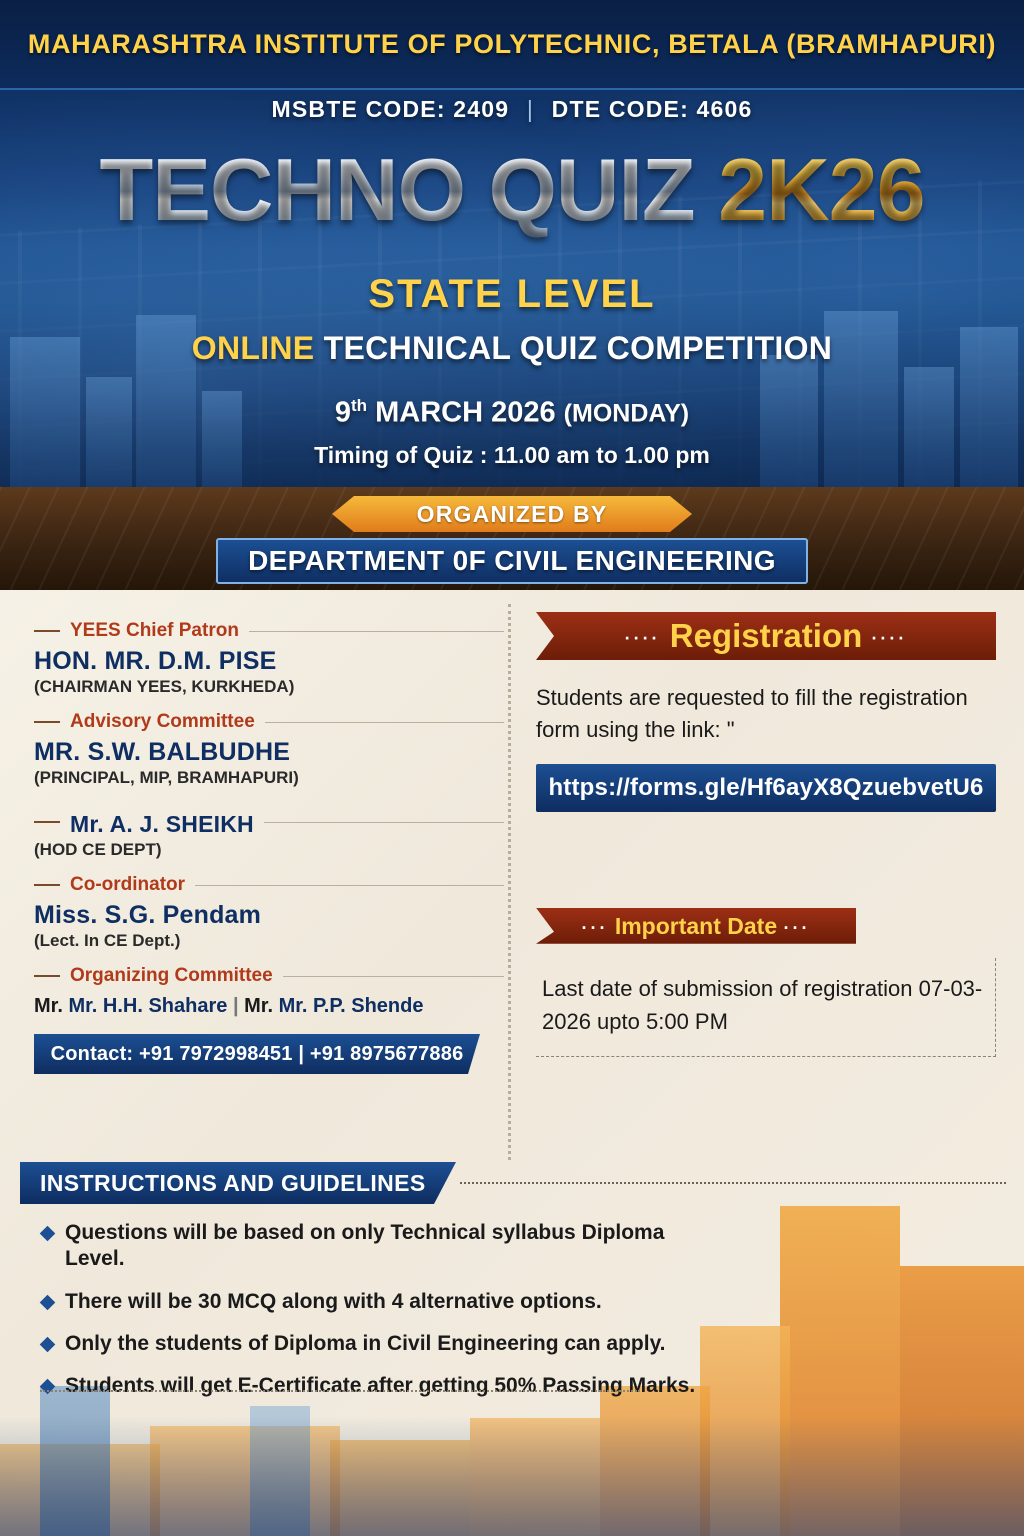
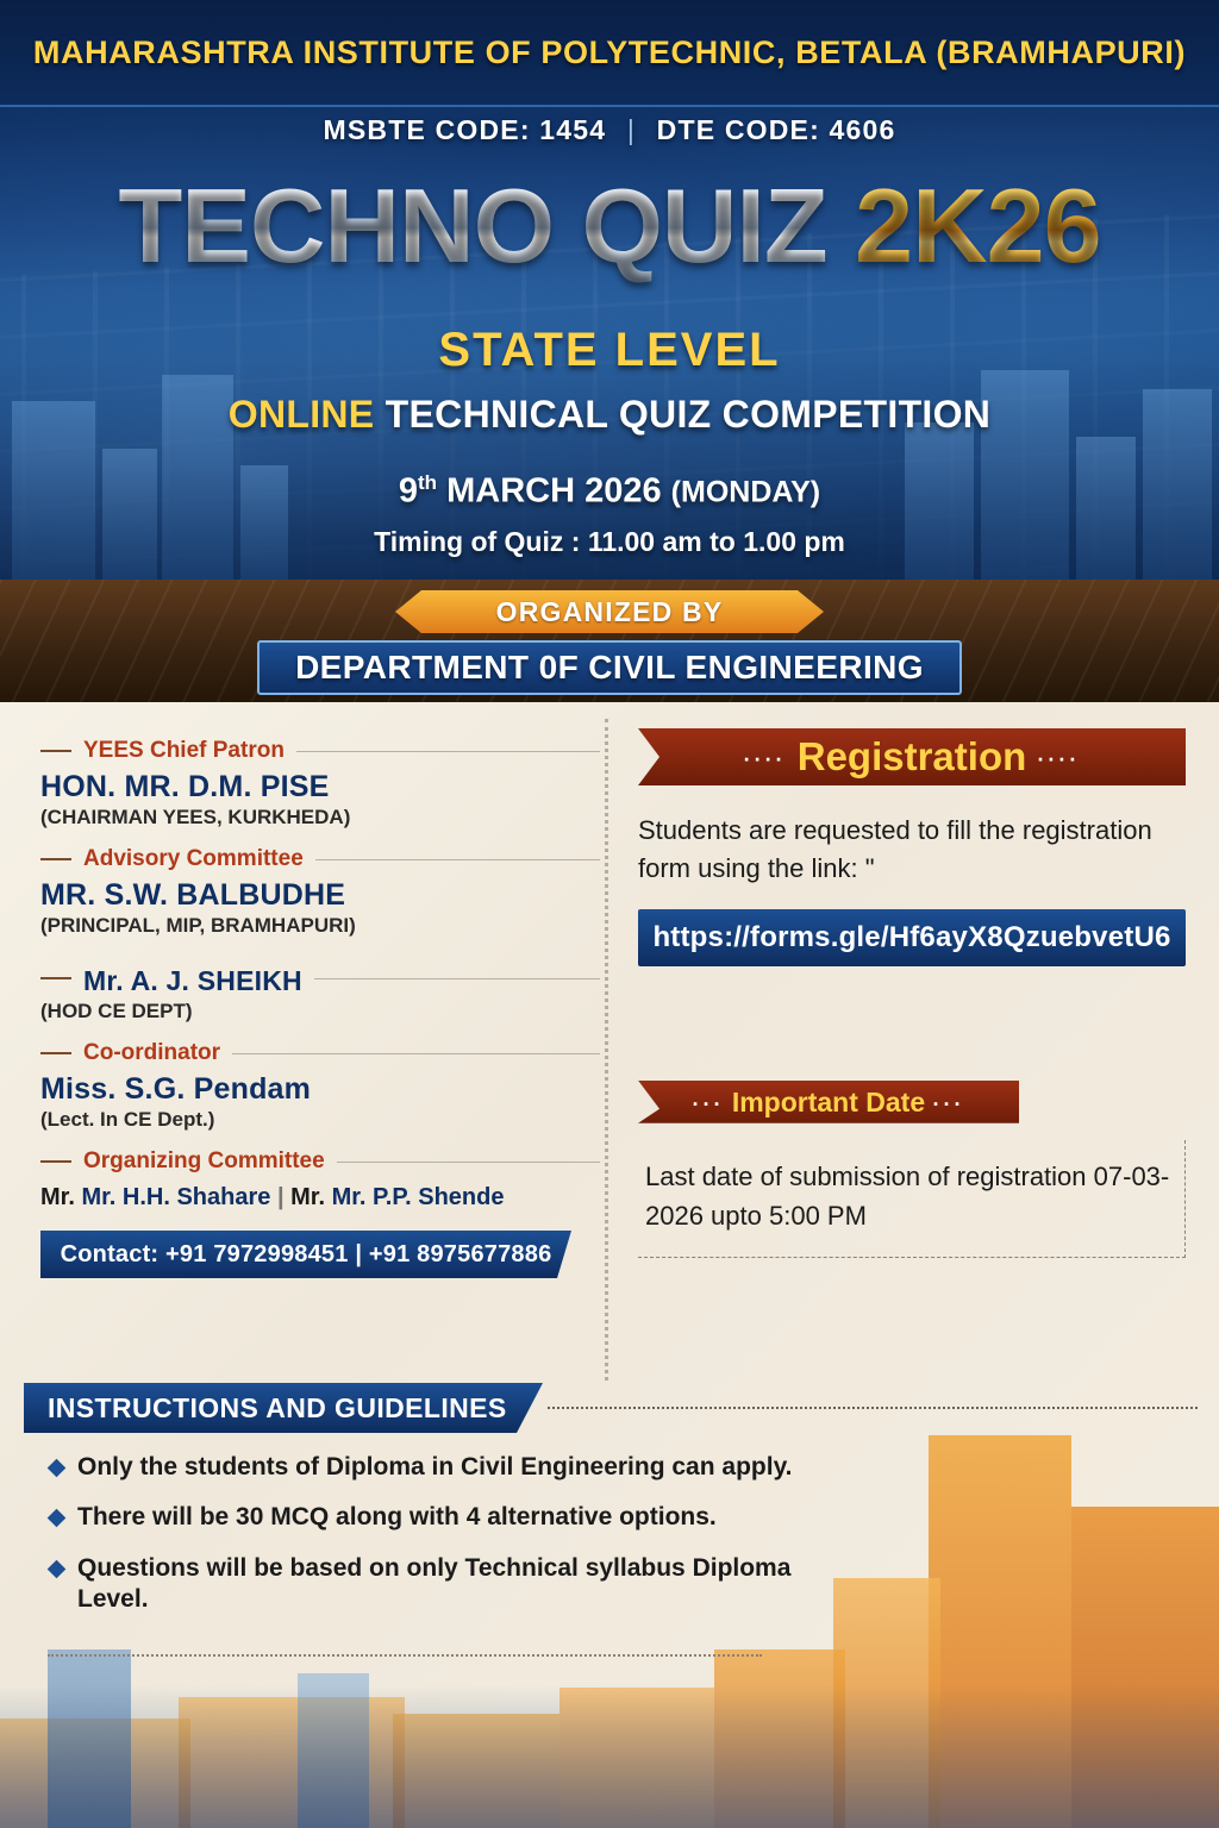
  MAHARASHTRA INSTITUTE OF POLYTECHNIC, BETALA (BRAMHAPURI)
- MSBTE CODE: 2409 | DTE CODE: 4606
+ MSBTE CODE: 1454 | DTE CODE: 4606
  TECHNO QUIZ 2K26
  STATE LEVEL
  ONLINE TECHNICAL QUIZ COMPETITION
  9th MARCH 2026 (MONDAY)
  Timing of Quiz : 11.00 am to 1.00 pm
  ORGANIZED BY
  DEPARTMENT 0F CIVIL ENGINEERING
  YEES Chief Patron
  HON. MR. D.M. PISE
  (CHAIRMAN YEES, KURKHEDA)
  Advisory Committee
  MR. S.W. BALBUDHE
  (PRINCIPAL, MIP, BRAMHAPURI)
  Mr. A. J. SHEIKH
  (HOD CE DEPT)
  Co-ordinator
  Miss. S.G. Pendam
  (Lect. In CE Dept.)
  Organizing Committee
  Mr. Mr. H.H. Shahare | Mr. Mr. P.P. Shende
  Contact: +91 7972998451 | +91 8975677886
  ···· Registration ····
  Students are requested to fill the registration form using the link: "
  https://forms.gle/Hf6ayX8QzuebvetU6
  ··· Important Date ···
  Last date of submission of registration 07-03-2026 upto 5:00 PM
  INSTRUCTIONS AND GUIDELINES
- Questions will be based on only Technical syllabus Diploma Level.
+ Only the students of Diploma in Civil Engineering can apply.
  There will be 30 MCQ along with 4 alternative options.
- Only the students of Diploma in Civil Engineering can apply.
+ Questions will be based on only Technical syllabus Diploma Level.
- Students will get E-Certificate after getting 50% Passing Marks.
